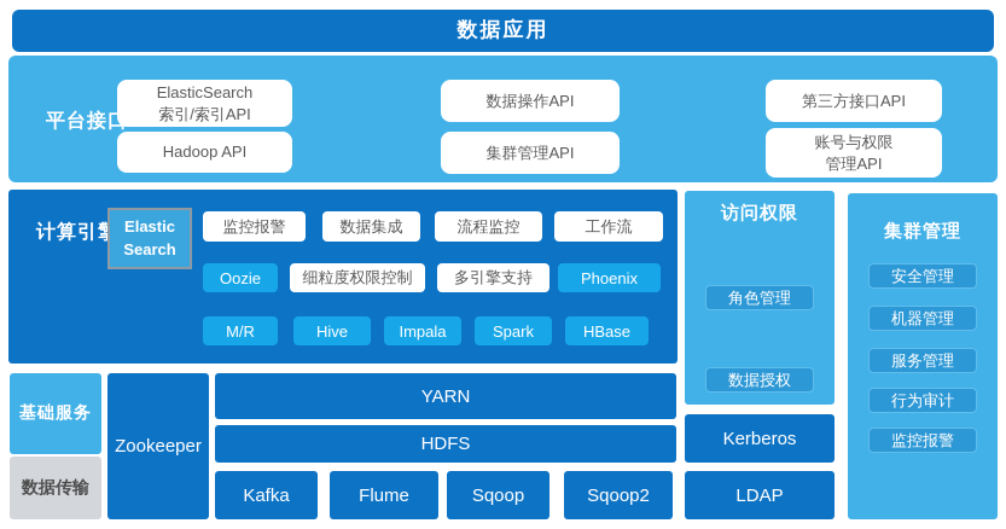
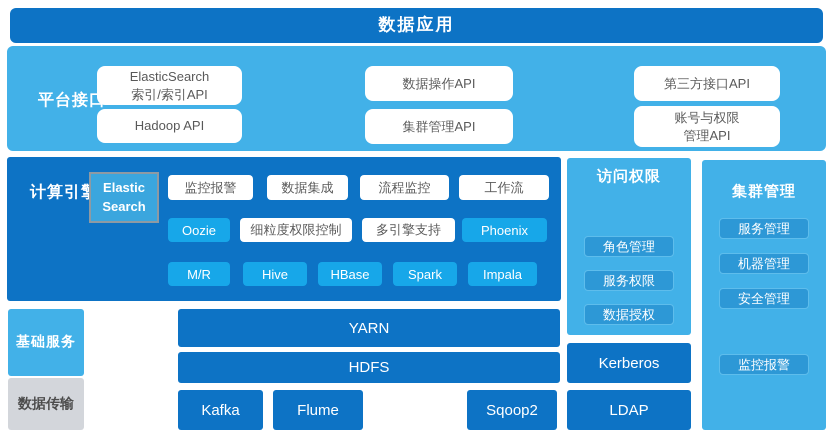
  数据应用
  平台接
  ElasticSearch
  索引/索引API
  Hadoop API
  数据操作API
  集群管理API
  第三方接口API
  账号与权限
  管理API
  计算引
  Elastic
  Search
  监控报警
  数据集成
  流程监控
  工作流
  Oozie
  细粒度权限控制
  多引擎支持
  Phoenix
  M/R
  Hive
- Impala
+ HBase
  Spark
- HBase
+ Impala
  访问权限
  角色管理
+ 服务权限
  数据授权
  Kerberos
  LDAP
  集群管理
- 安全管理
+ 服务管理
  机器管理
- 服务管理
+ 安全管理
- 行为审计
  监控报警
  基础服务
  数据传输
- Zookeeper
  YARN
  HDFS
  Kafka
  Flume
- Sqoop
  Sqoop2
